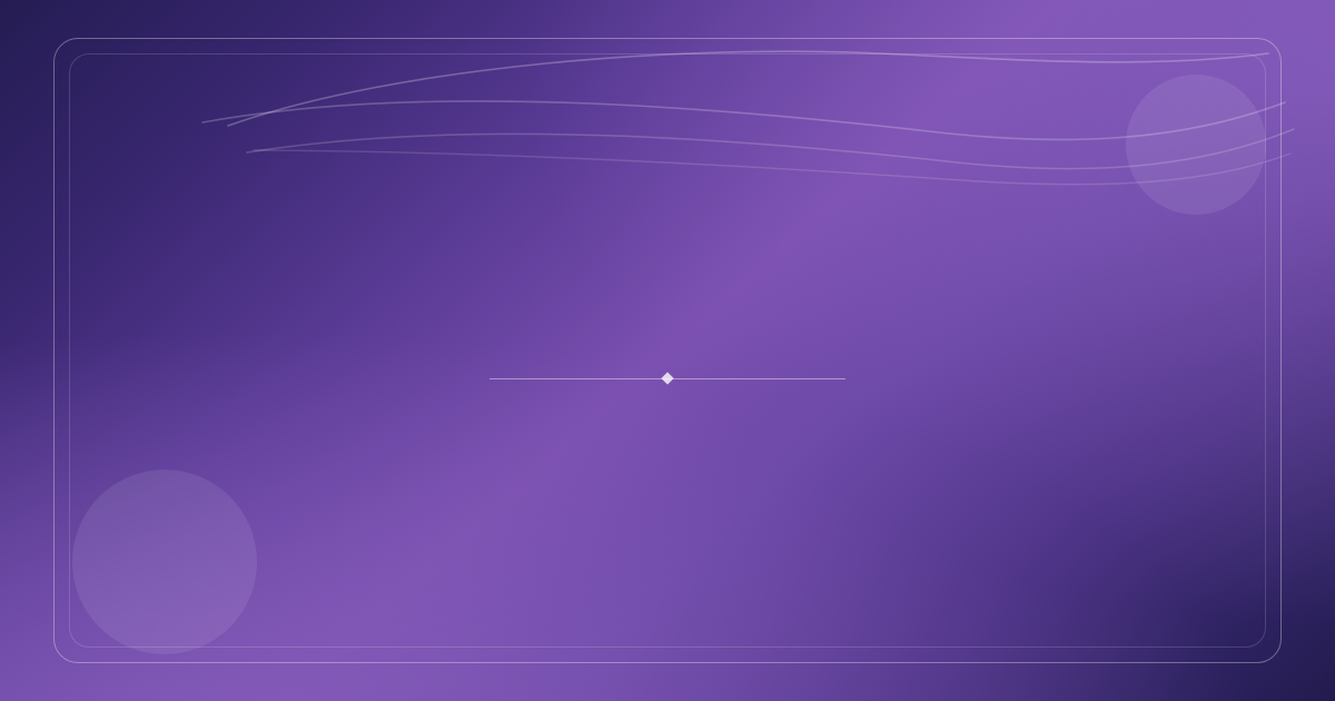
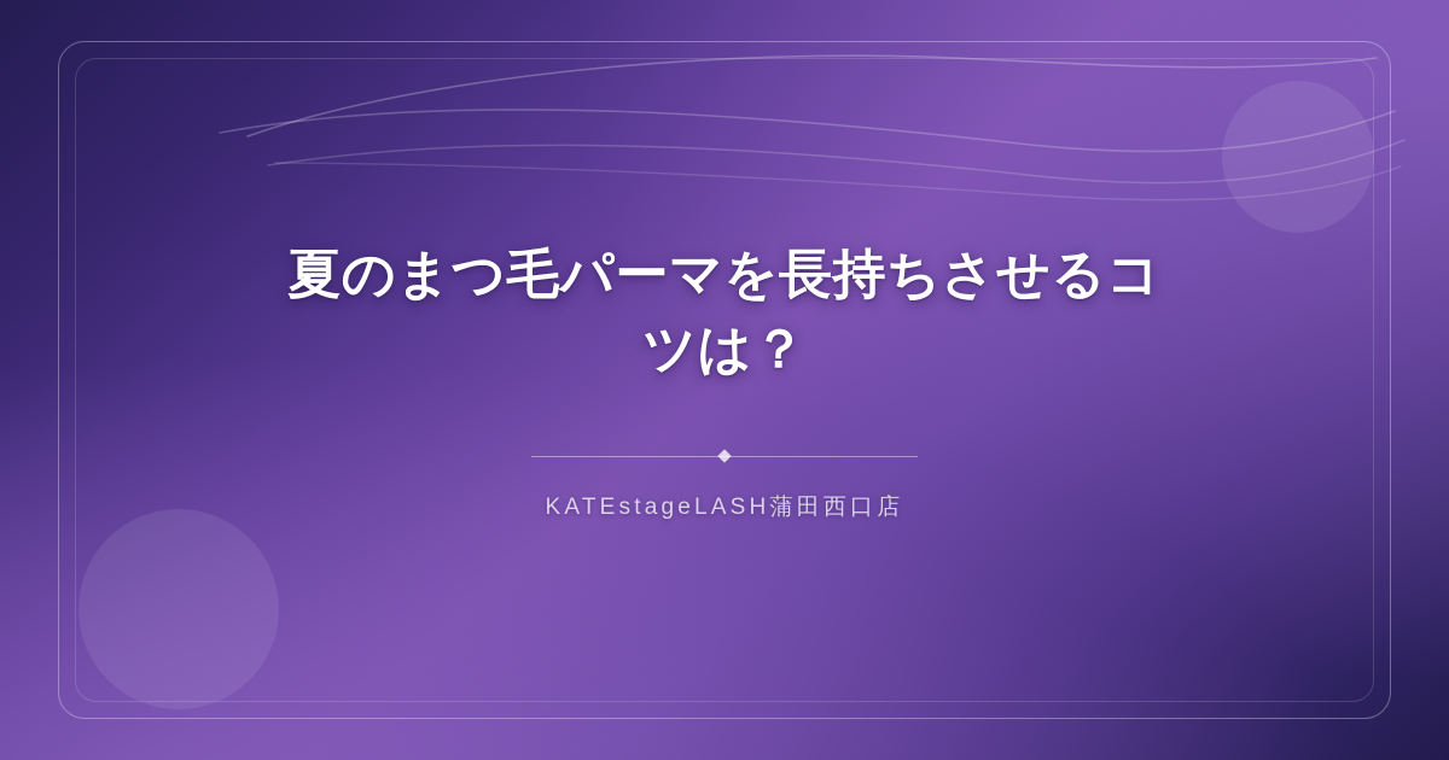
+ 夏のまつ毛パーマを長持ちさせるコツは？
+ KATEstageLASH蒲田西口店
